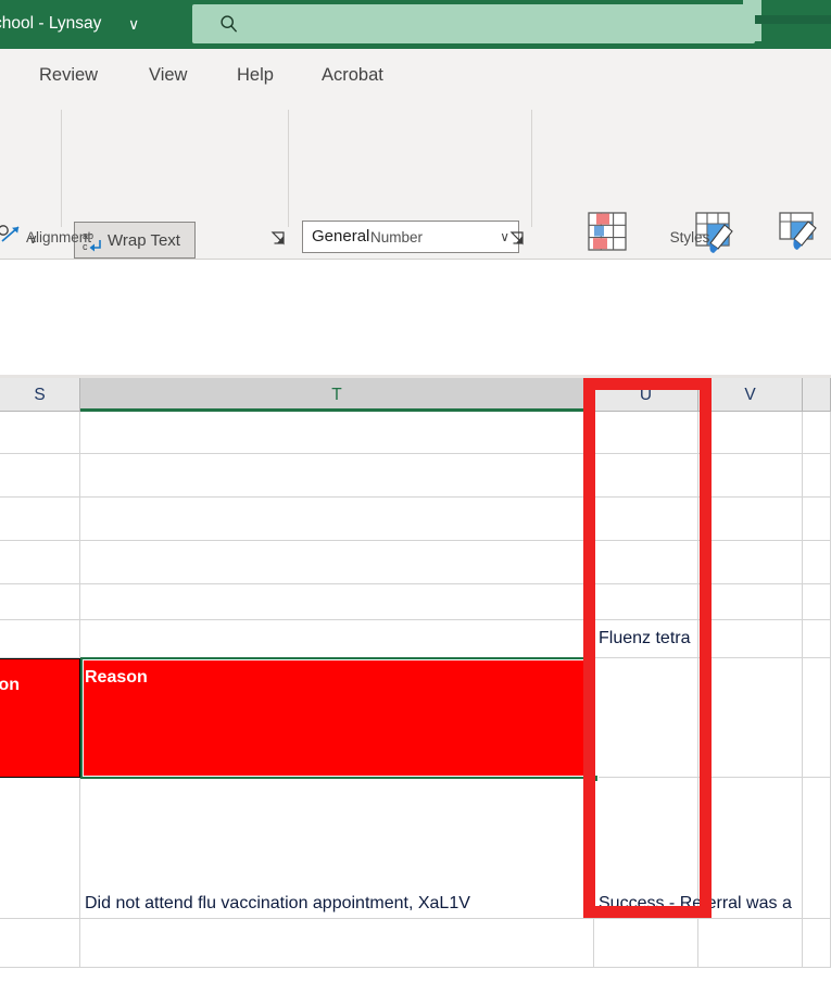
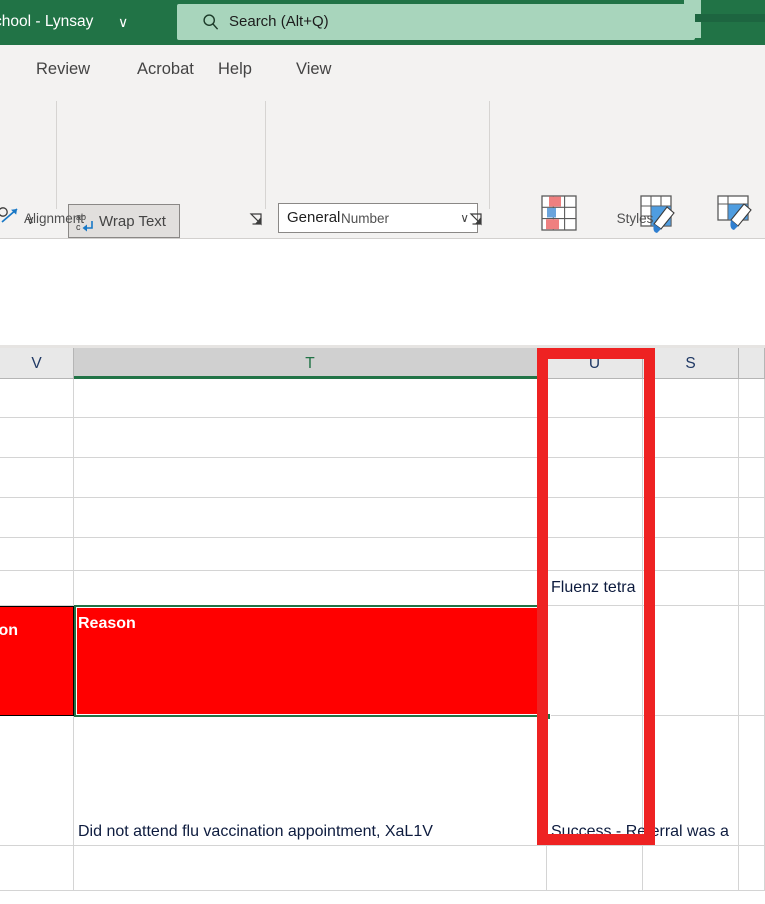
  hool - Lynsay
  ∨
+ Search (Alt+Q)
  Review
- View
+ Acrobat
  Help
- Acrobat
+ View
  ∨
  ab
  c
  Wrap Text
  Alignment
  General
  ∨
  Number
  Styles
- S
+ V
  T
  U
- V
+ S
  Fluenz tetra
  Reason
  Did not attend flu vaccination appointment, XaL1V
  Success - Referral was a
